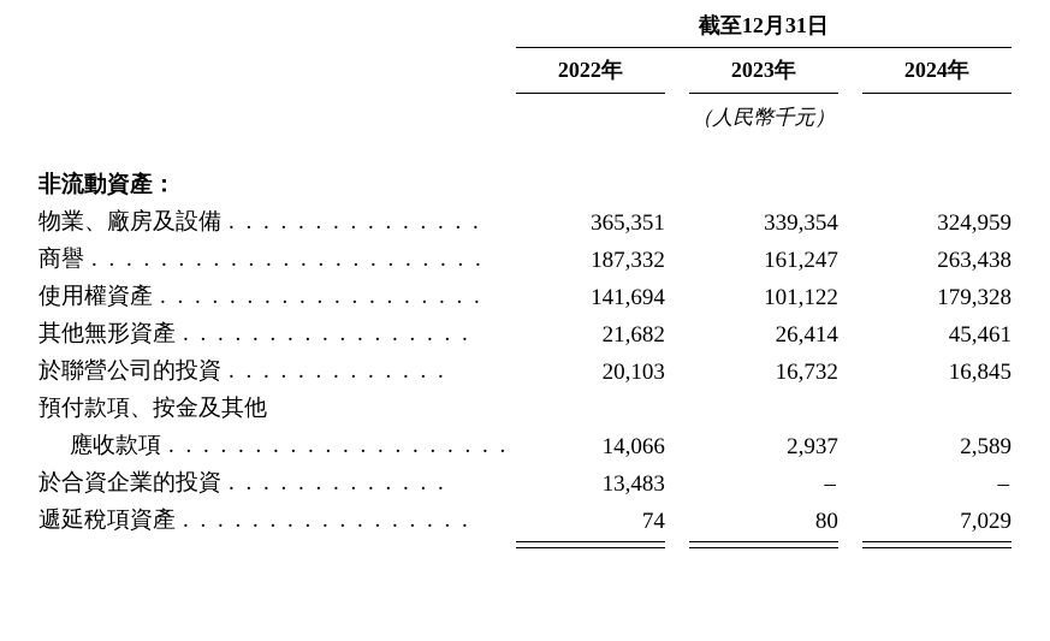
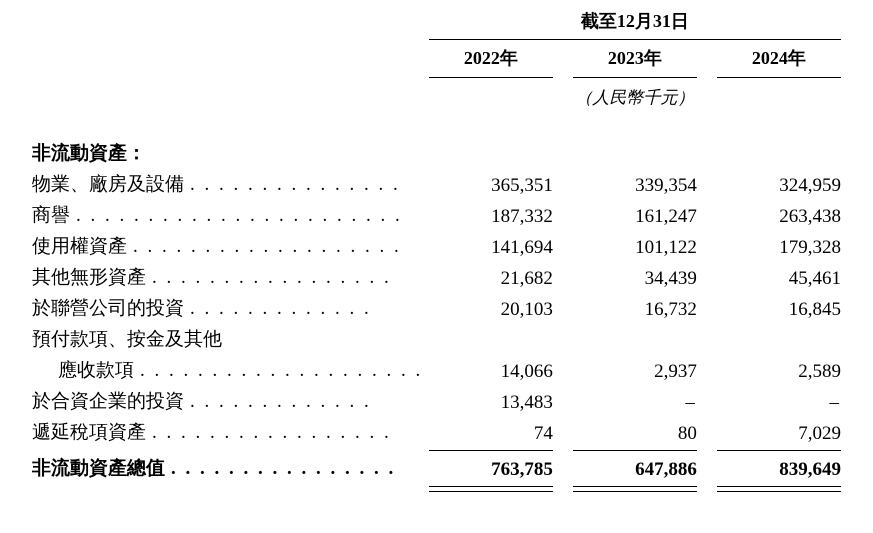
  	截至12月31日
  	2022年		2023年		2024年
  	（人民幣千元）
  非流動資產：
  物業、廠房及設備 . . . . . . . . . . . . . . .	365,351		339,354		324,959
  商譽 . . . . . . . . . . . . . . . . . . . . . . .	187,332		161,247		263,438
  使用權資產 . . . . . . . . . . . . . . . . . . .	141,694		101,122		179,328
- 其他無形資產 . . . . . . . . . . . . . . . . .	21,682		26,414		45,461
+ 其他無形資產 . . . . . . . . . . . . . . . . .	21,682		34,439		45,461
  於聯營公司的投資 . . . . . . . . . . . . .	20,103		16,732		16,845
  預付款項、按金及其他
  應收款項 . . . . . . . . . . . . . . . . . . . .	14,066		2,937		2,589
  於合資企業的投資 . . . . . . . . . . . . .	13,483		–		–
  遞延稅項資產 . . . . . . . . . . . . . . . . .	74		80		7,029
+ 非流動資產總值 . . . . . . . . . . . . . . . .	763,785		647,886		839,649
